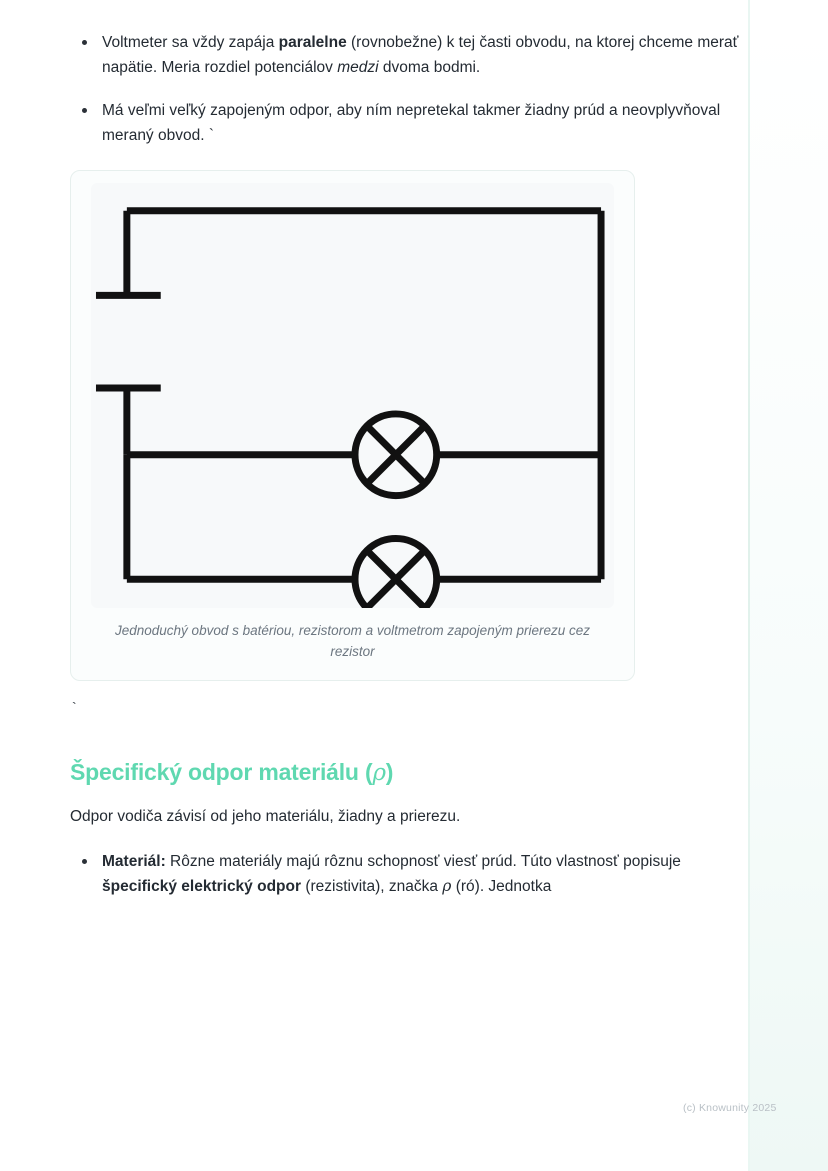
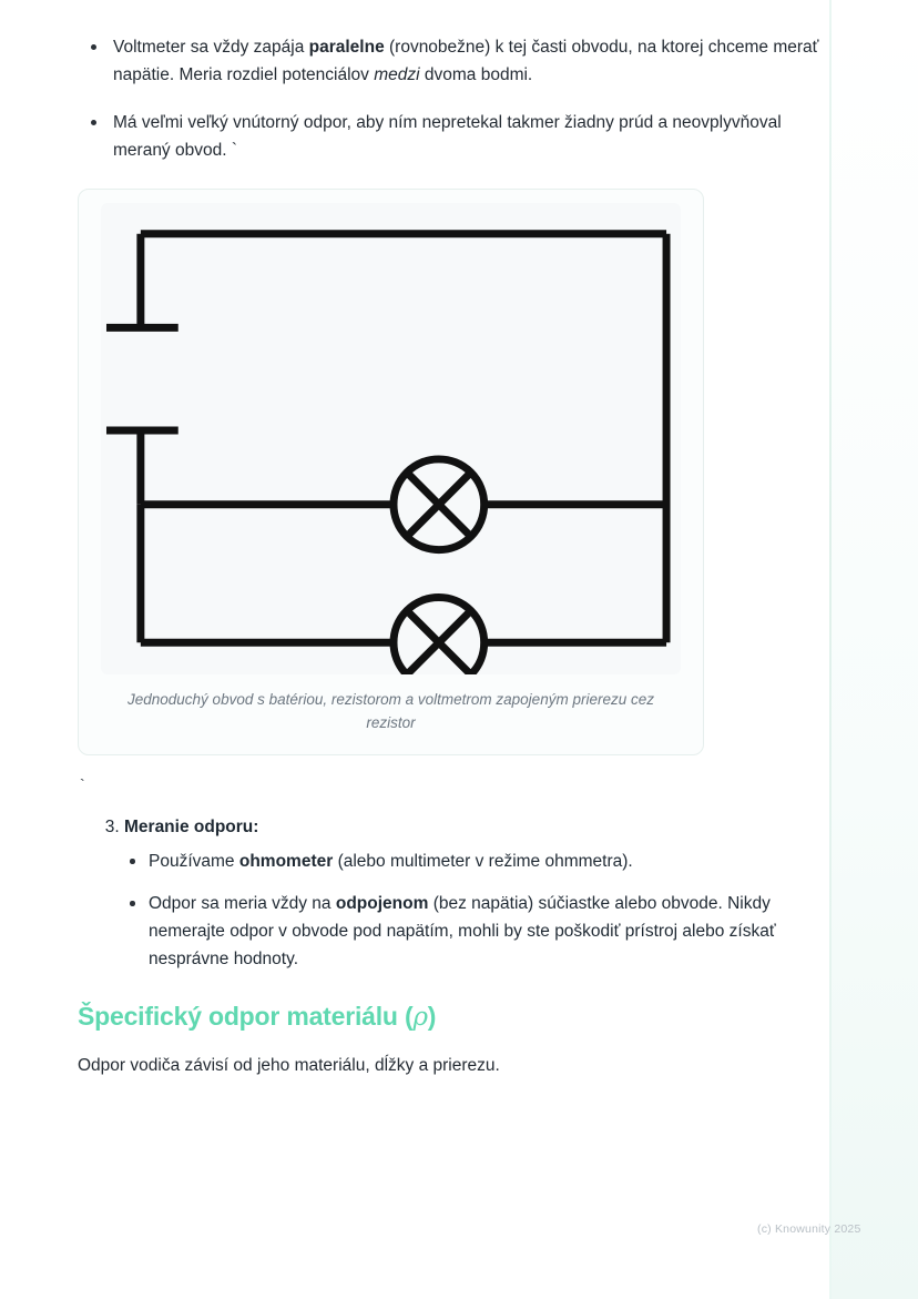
  Voltmeter sa vždy zapája paralelne (rovnobežne) k tej časti obvodu, na ktorej chceme merať napätie. Meria rozdiel potenciálov medzi dvoma bodmi.
- Má veľmi veľký zapojeným odpor, aby ním nepretekal takmer žiadny prúd a neovplyvňoval meraný obvod. `
+ Má veľmi veľký vnútorný odpor, aby ním nepretekal takmer žiadny prúd a neovplyvňoval meraný obvod. `
  Jednoduchý obvod s batériou, rezistorom a voltmetrom zapojeným prierezu cez rezistor
  `
+ Meranie odporu:
+ Používame ohmometer (alebo multimeter v režime ohmmetra).
+ Odpor sa meria vždy na odpojenom (bez napätia) súčiastke alebo obvode. Nikdy nemerajte odpor v obvode pod napätím, mohli by ste poškodiť prístroj alebo získať nesprávne hodnoty.
  Špecifický odpor materiálu (ρ)
- Odpor vodiča závisí od jeho materiálu, žiadny a prierezu.
+ Odpor vodiča závisí od jeho materiálu, dĺžky a prierezu.
- Materiál: Rôzne materiály majú rôznu schopnosť viesť prúd. Túto vlastnosť popisuje špecifický elektrický odpor (rezistivita), značka ρ (ró). Jednotka
  (c) Knowunity 2025
